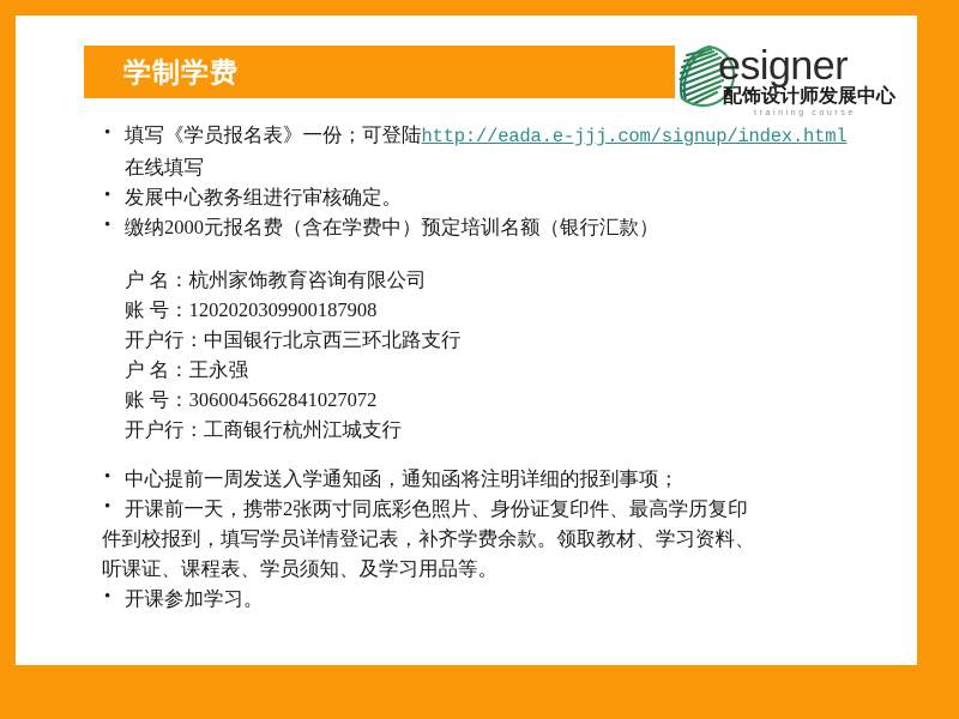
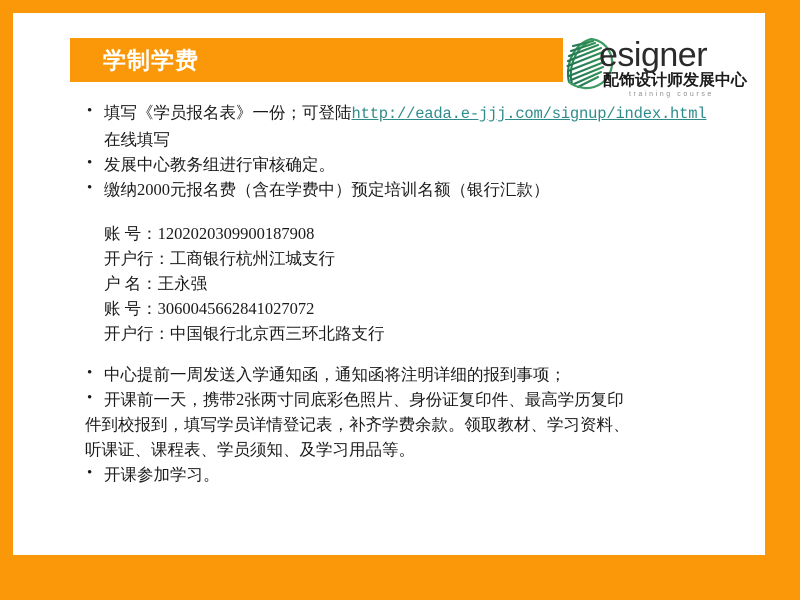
  学制学费
  esigner
  配饰设计师发展中心
  填写《学员报名表》一份；可登陆http://eada.e-jjj.com/signup/index.html在线填写
  发展中心教务组进行审核确定。
  缴纳2000元报名费（含在学费中）预定培训名额（银行汇款）
- 户 名：杭州家饰教育咨询有限公司
  账 号：1202020309900187908
- 开户行：中国银行北京西三环北路支行
+ 开户行：工商银行杭州江城支行
  户 名：王永强
  账 号：3060045662841027072
- 开户行：工商银行杭州江城支行
+ 开户行：中国银行北京西三环北路支行
  中心提前一周发送入学通知函，通知函将注明详细的报到事项；
  开课前一天，携带2张两寸同底彩色照片、身份证复印件、最高学历复印
  件到校报到，填写学员详情登记表，补齐学费余款。领取教材、学习资料、
  听课证、课程表、学员须知、及学习用品等。
  开课参加学习。
